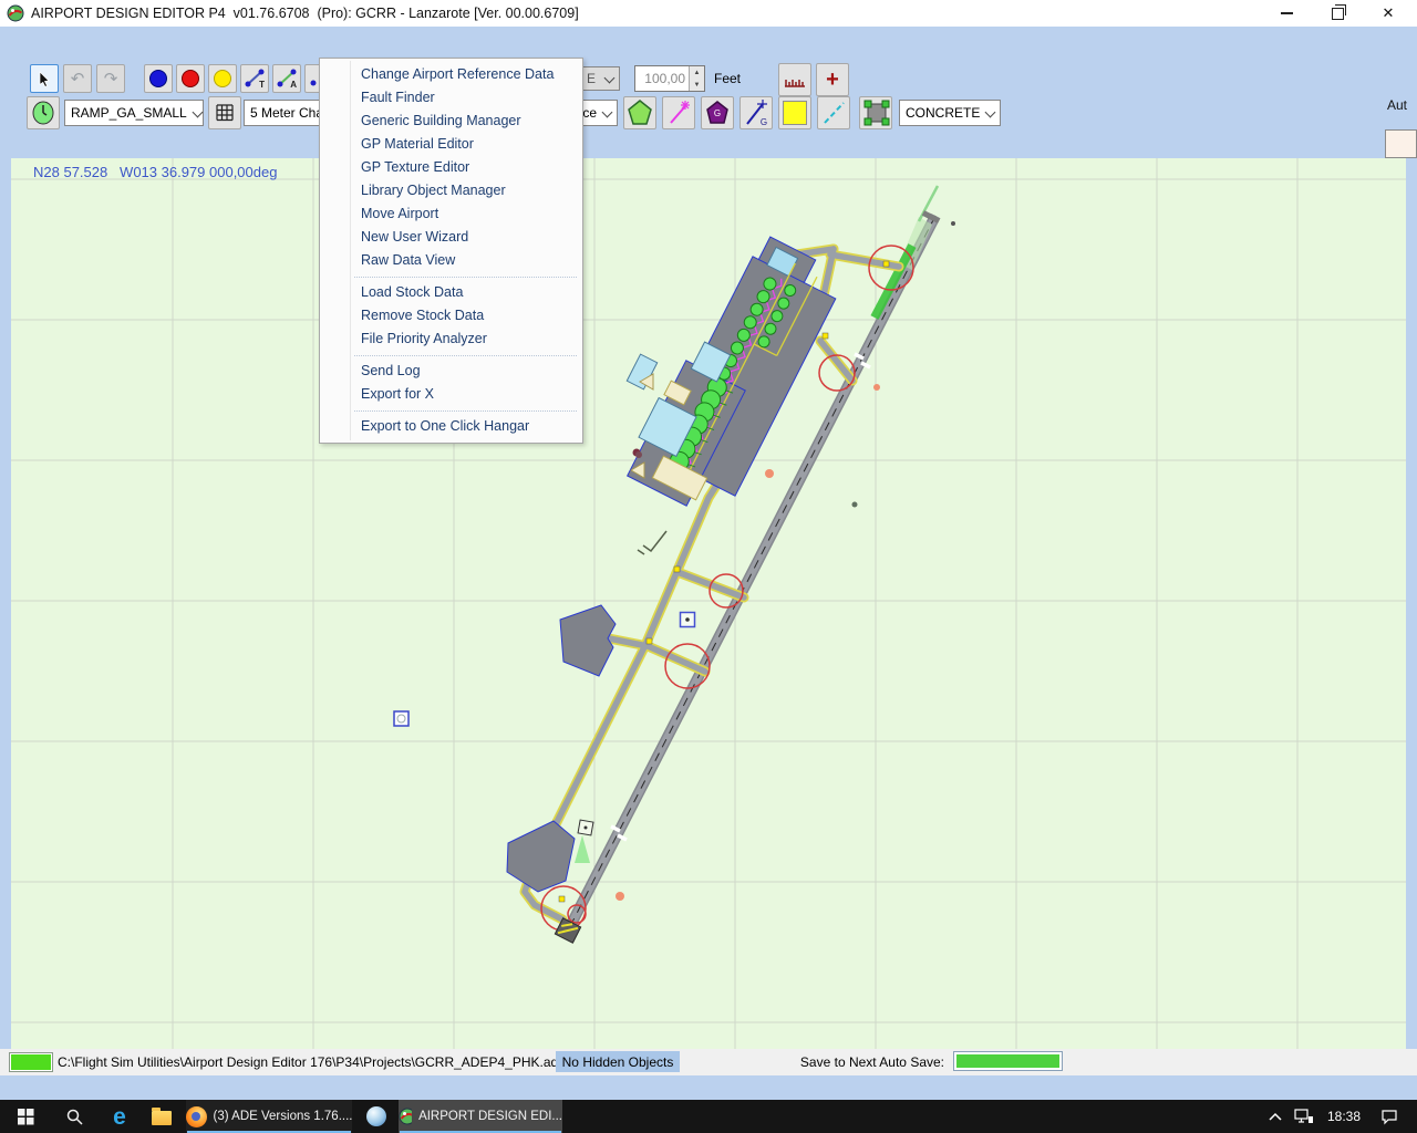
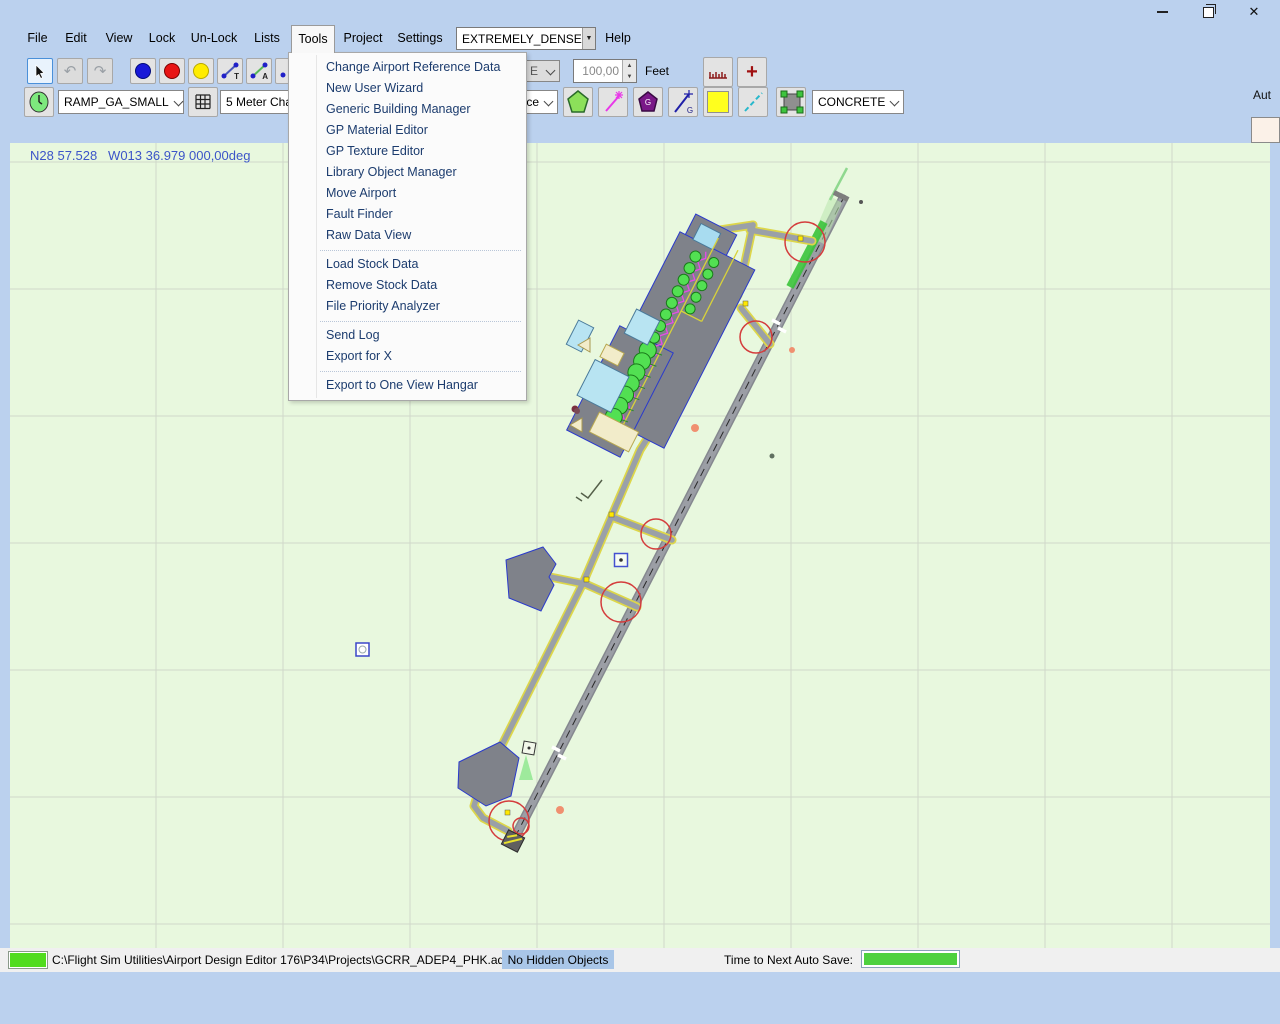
- AIRPORT DESIGN EDITOR P4 v01.76.6708 (Pro): GCRR - Lanzarote [Ver. 00.00.6709]
  ✕
+ File
+ Edit
+ View
+ Lock
+ Un-Lock
+ Lists
+ Tools
+ Project
+ Settings
+ EXTREMELY_DENSE
+ Help
  ↶
  ↷
  T
  A
  E
  100,00
  Feet
  +
  RAMP_GA_SMALL
  5 Meter Ch
  ce
  G
  G
  CONCRETE
  Aut
  N28 57.528 W013 36.979 000,00deg
  Change Airport Reference Data
- Fault Finder
+ New User Wizard
  Generic Building Manager
  GP Material Editor
  GP Texture Editor
  Library Object Manager
  Move Airport
- New User Wizard
+ Fault Finder
  Raw Data View
  Load Stock Data
  Remove Stock Data
  File Priority Analyzer
  Send Log
  Export for X
- Export to One Click Hangar
+ Export to One View Hangar
  C:\Flight Sim Utilities\Airport Design Editor 176\P34\Projects\GCRR_ADEP4_PHK.ad
  No Hidden Objects
- Save to Next Auto Save:
+ Time to Next Auto Save:
- e
- (3) ADE Versions 1.76....
- AIRPORT DESIGN EDI...
- 18:38
